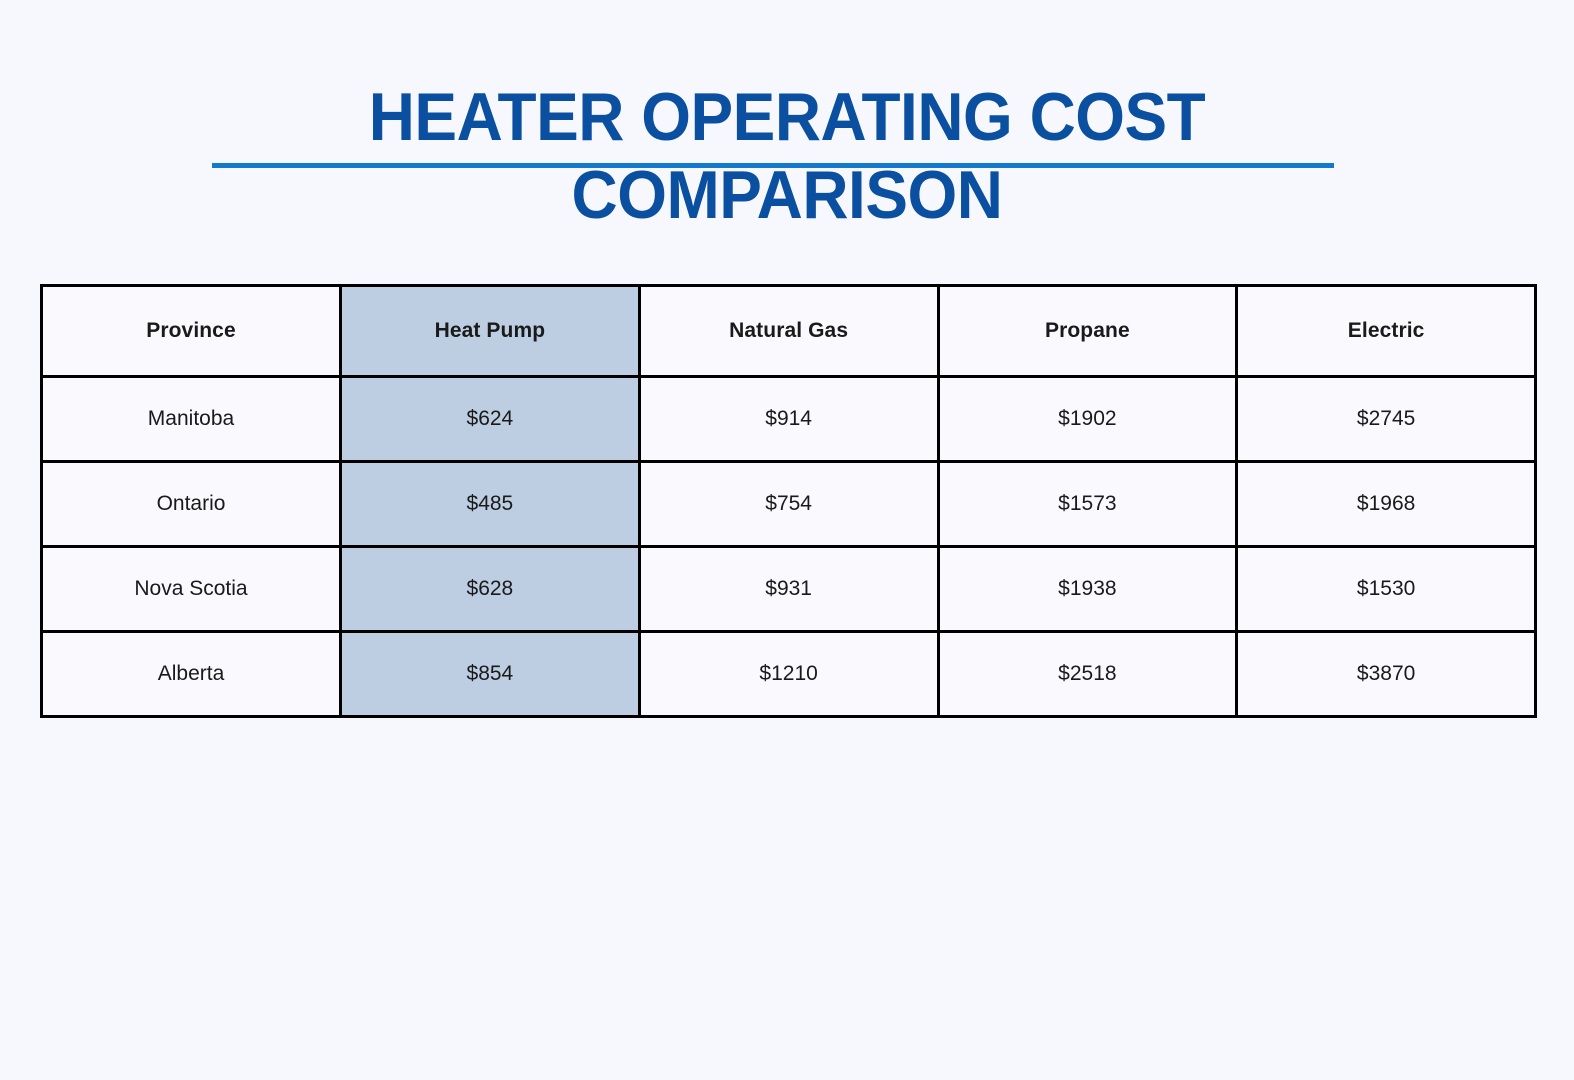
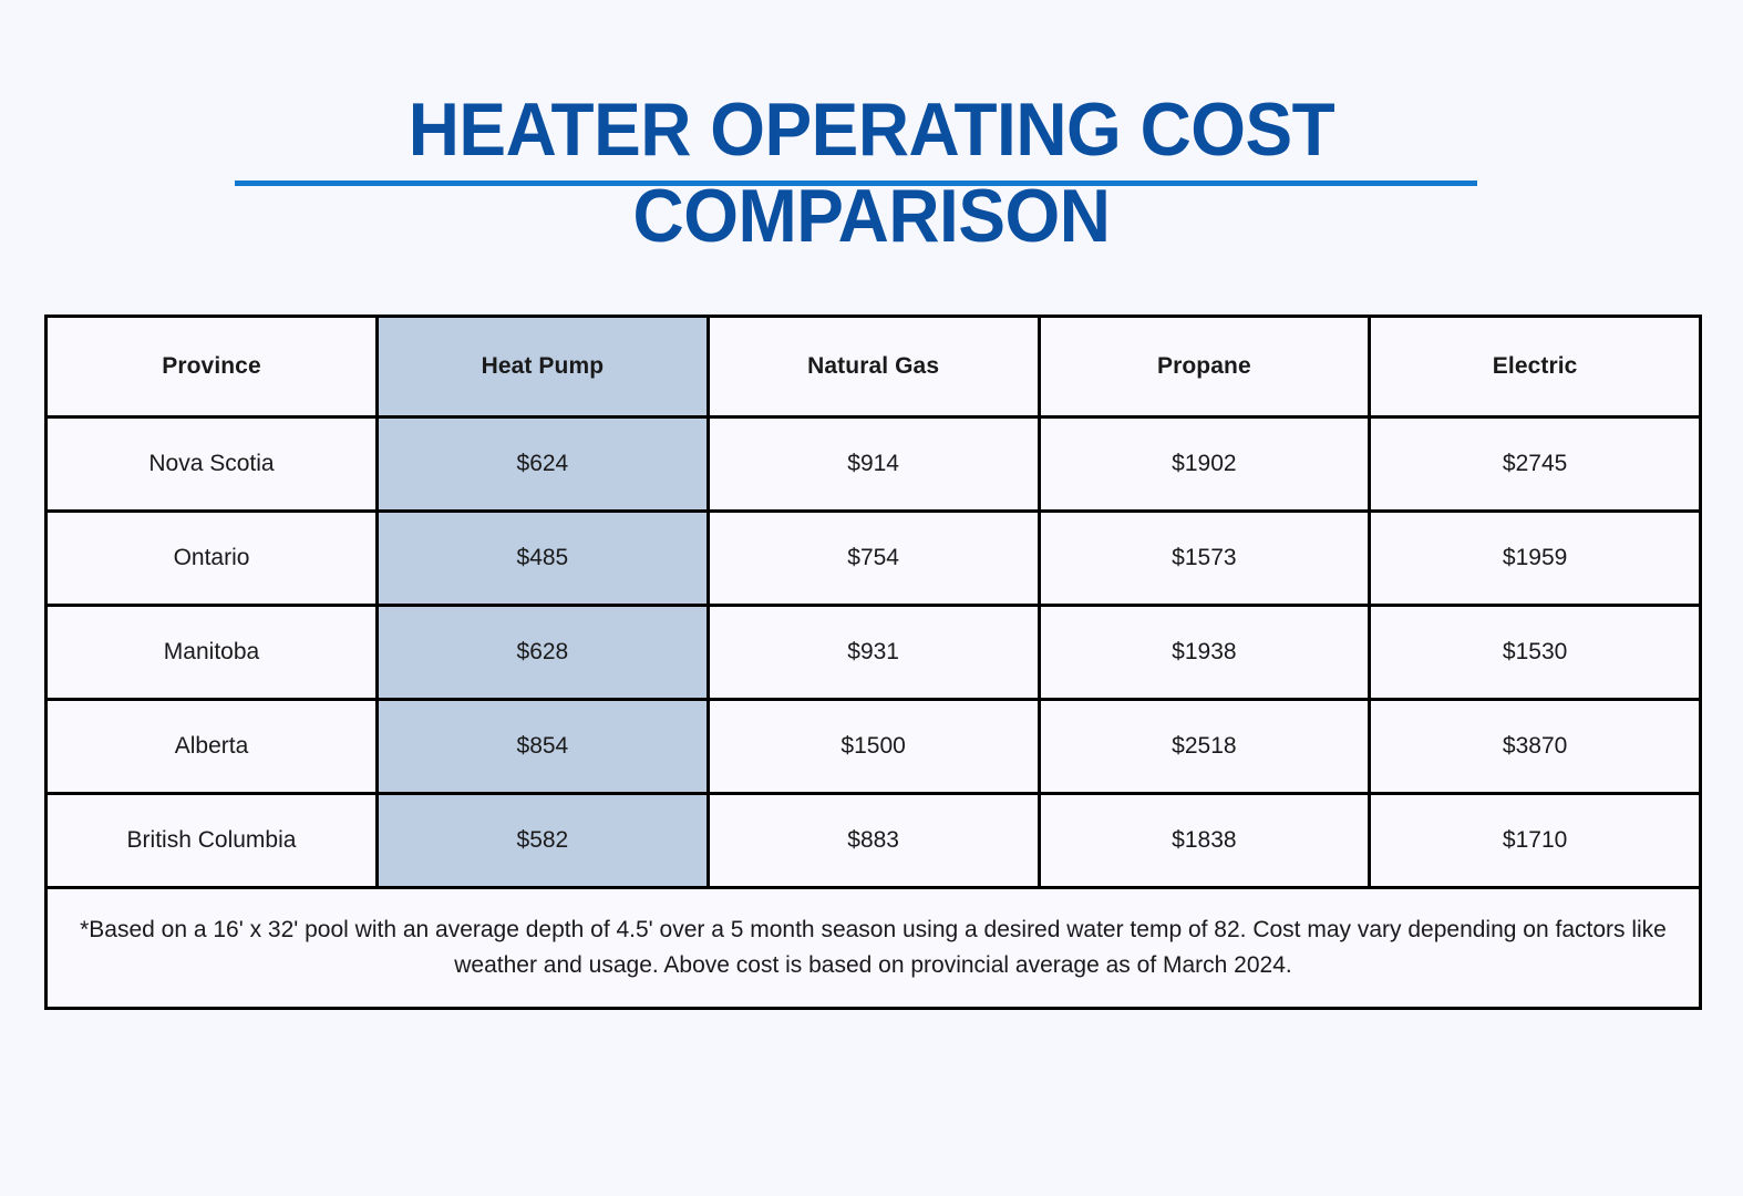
  HEATER OPERATING COST
  COMPARISON
  Province	Heat Pump	Natural Gas	Propane	Electric
- Manitoba	$624	$914	$1902	$2745
+ Nova Scotia	$624	$914	$1902	$2745
- Ontario	$485	$754	$1573	$1968
+ Ontario	$485	$754	$1573	$1959
- Nova Scotia	$628	$931	$1938	$1530
+ Manitoba	$628	$931	$1938	$1530
- Alberta	$854	$1210	$2518	$3870
+ Alberta	$854	$1500	$2518	$3870
+ British Columbia	$582	$883	$1838	$1710
+ *Based on a 16' x 32' pool with an average depth of 4.5' over a 5 month season using a desired water temp of 82. Cost may vary depending on factors like weather and usage. Above cost is based on provincial average as of March 2024.
